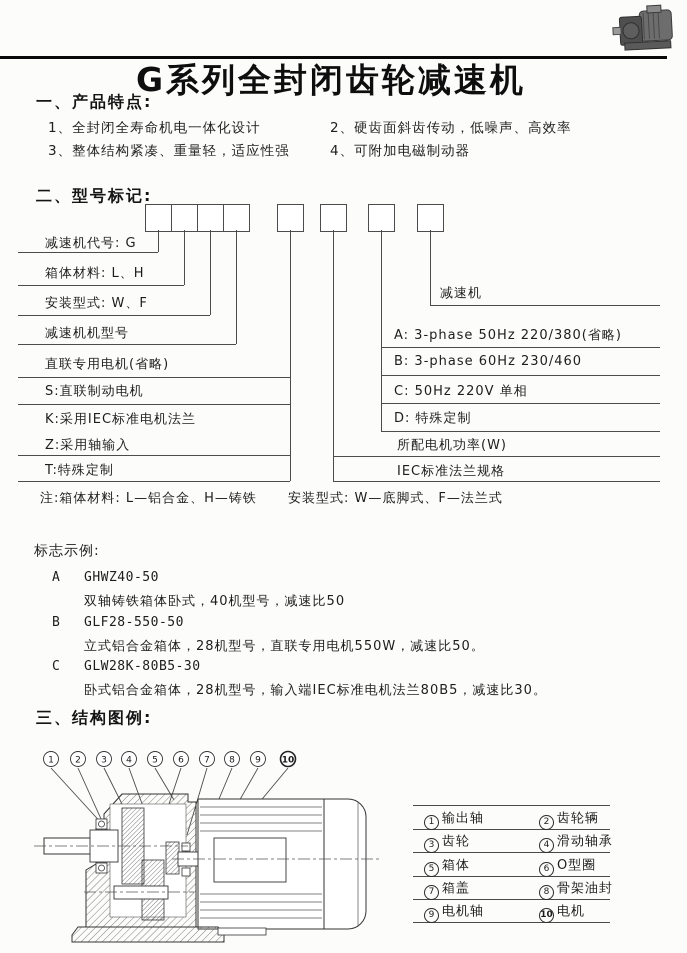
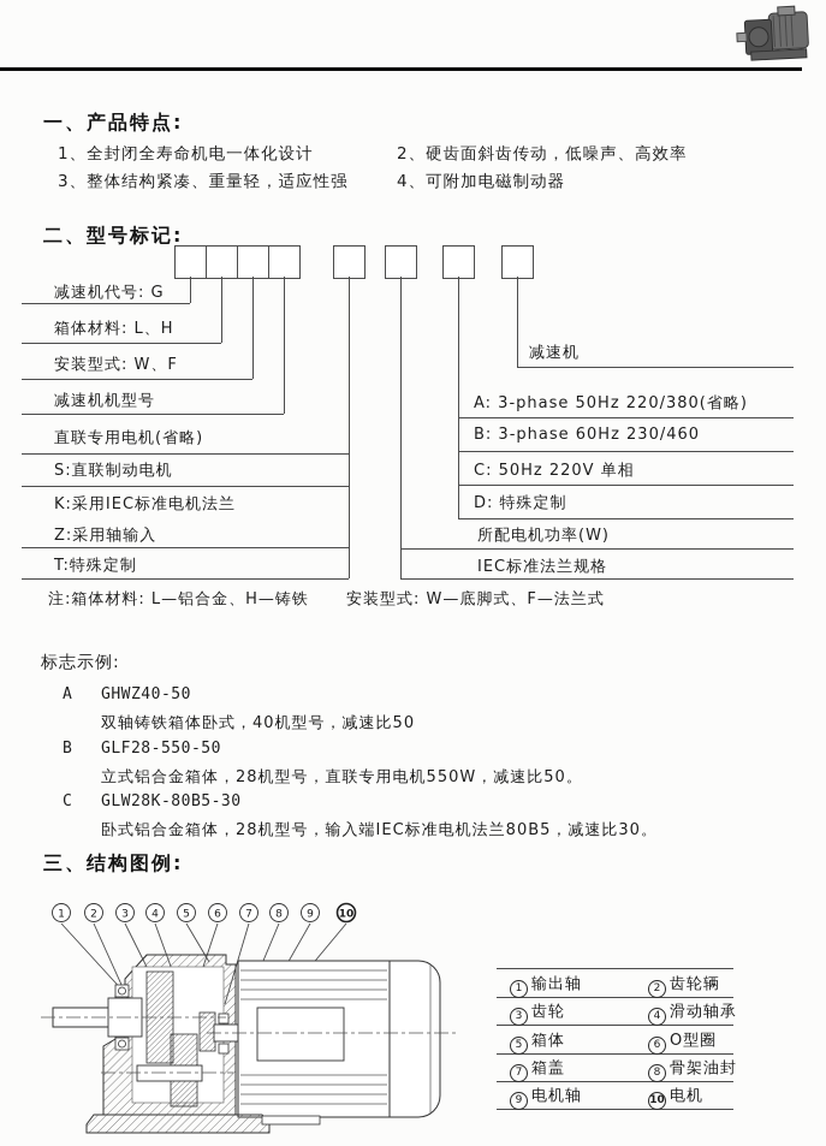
- G系列全封闭齿轮减速机
  一、产品特点:
  1、全封闭全寿命机电一体化设计
  2、硬齿面斜齿传动，低噪声、高效率
  3、整体结构紧凑、重量轻，适应性强
  4、可附加电磁制动器
  二、型号标记:
  减速机代号: G
  箱体材料: L、H
  安装型式: W、F
  减速机机型号
  直联专用电机(省略)
  S:直联制动电机
  K:采用IEC标准电机法兰
  Z:采用轴输入
  T:特殊定制
  减速机
  A: 3-phase 50Hz 220/380(省略)
  B: 3-phase 60Hz 230/460
  C: 50Hz 220V 单相
  D: 特殊定制
  所配电机功率(W)
  IEC标准法兰规格
  注:箱体材料: L—铝合金、H—铸铁
  安装型式: W—底脚式、F—法兰式
  标志示例:
  A
  GHWZ40-50
  双轴铸铁箱体卧式，40机型号，减速比50
  B
  GLF28-550-50
  立式铝合金箱体，28机型号，直联专用电机550W，减速比50。
  C
  GLW28K-80B5-30
  卧式铝合金箱体，28机型号，输入端IEC标准电机法兰80B5，减速比30。
  三、结构图例:
  1
  2
  3
  4
  5
  6
  7
  8
  9
  10
  1 输出轴
  2 齿轮辆
  3 齿轮
  4 滑动轴承
  5 箱体
  6 O型圈
  7 箱盖
  8 骨架油封
  9 电机轴
  10 电机
